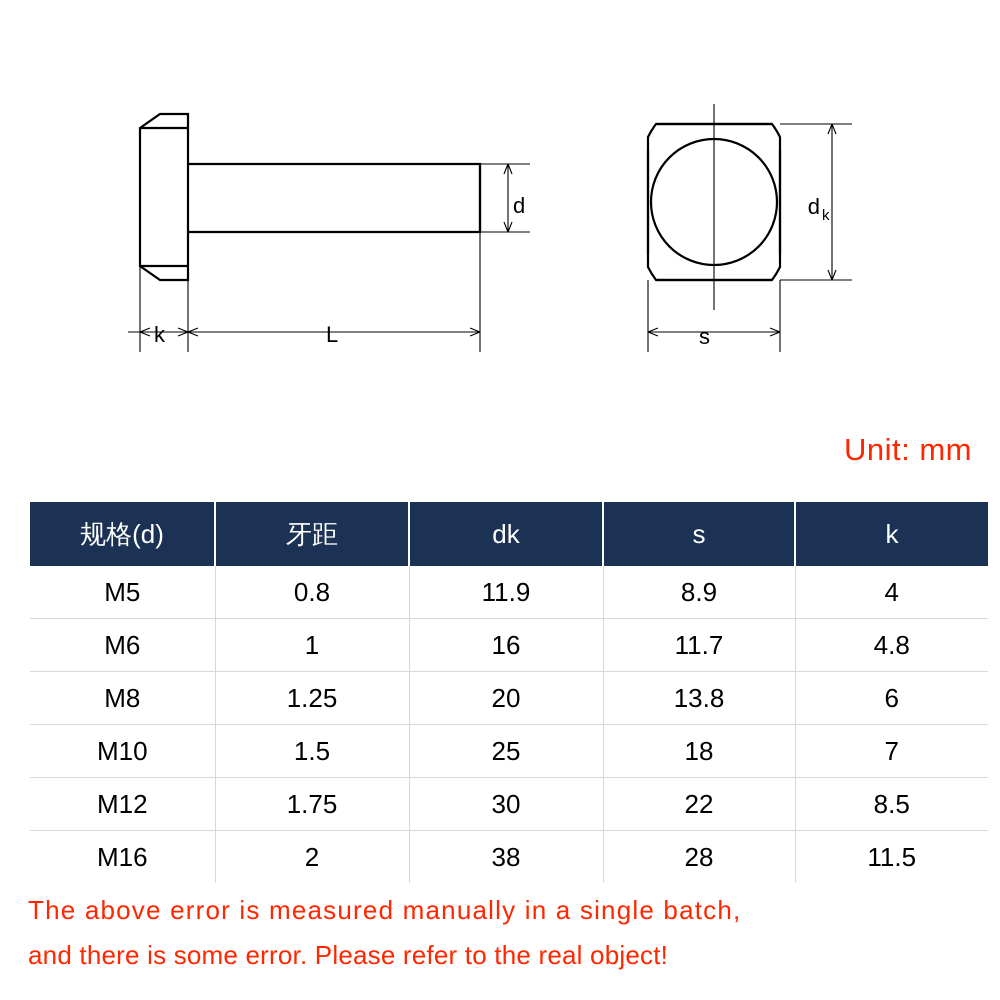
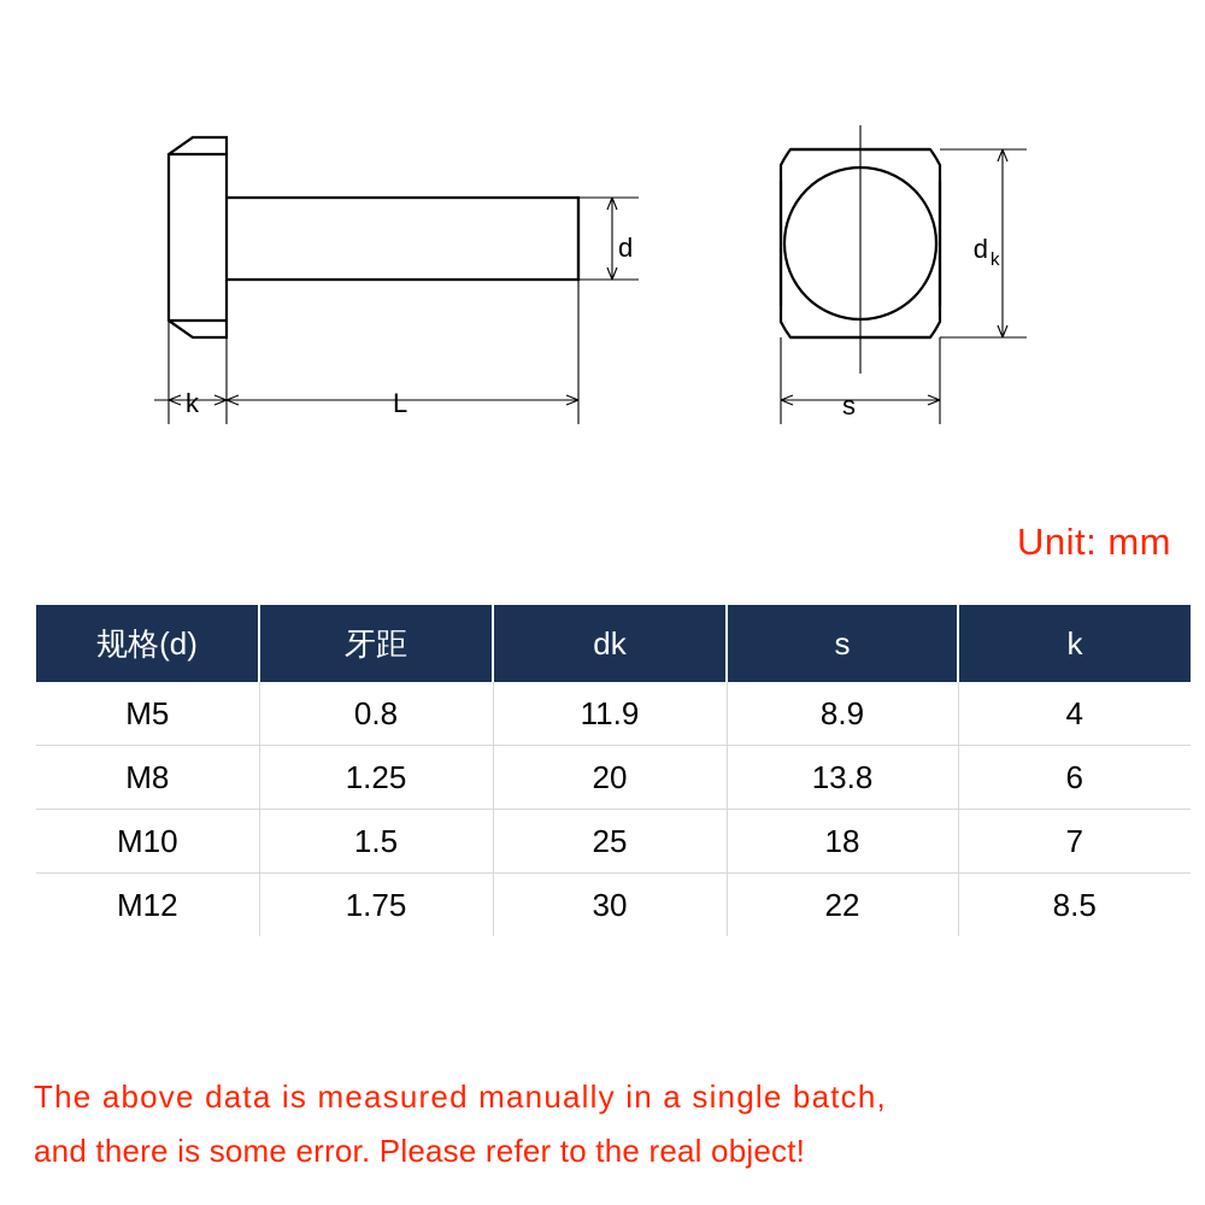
  d
  k
  L
  d
  k
  s
  Unit: mm
  规格(d)	牙距	dk	s	k
  M5	0.8	11.9	8.9	4
- M6	1	16	11.7	4.8
  M8	1.25	20	13.8	6
  M10	1.5	25	18	7
  M12	1.75	30	22	8.5
- M16	2	38	28	11.5
- The above error is measured manually in a single batch,
+ The above data is measured manually in a single batch,
  and there is some error. Please refer to the real object!
